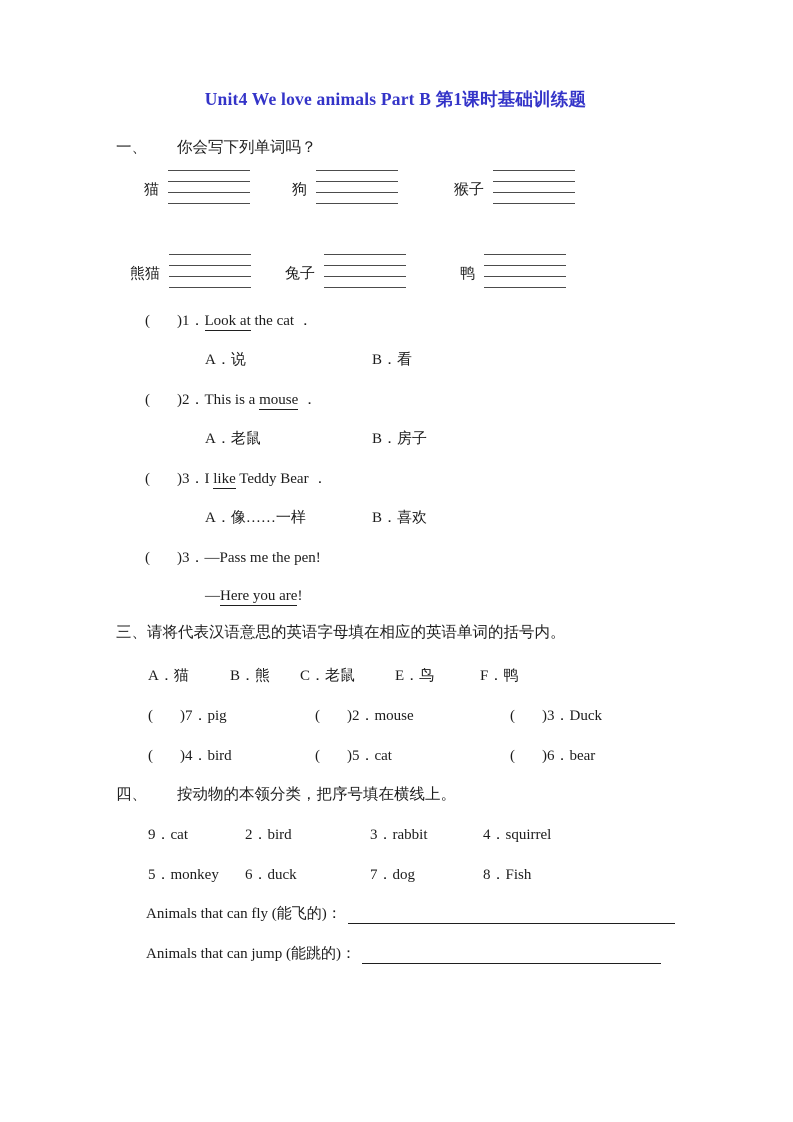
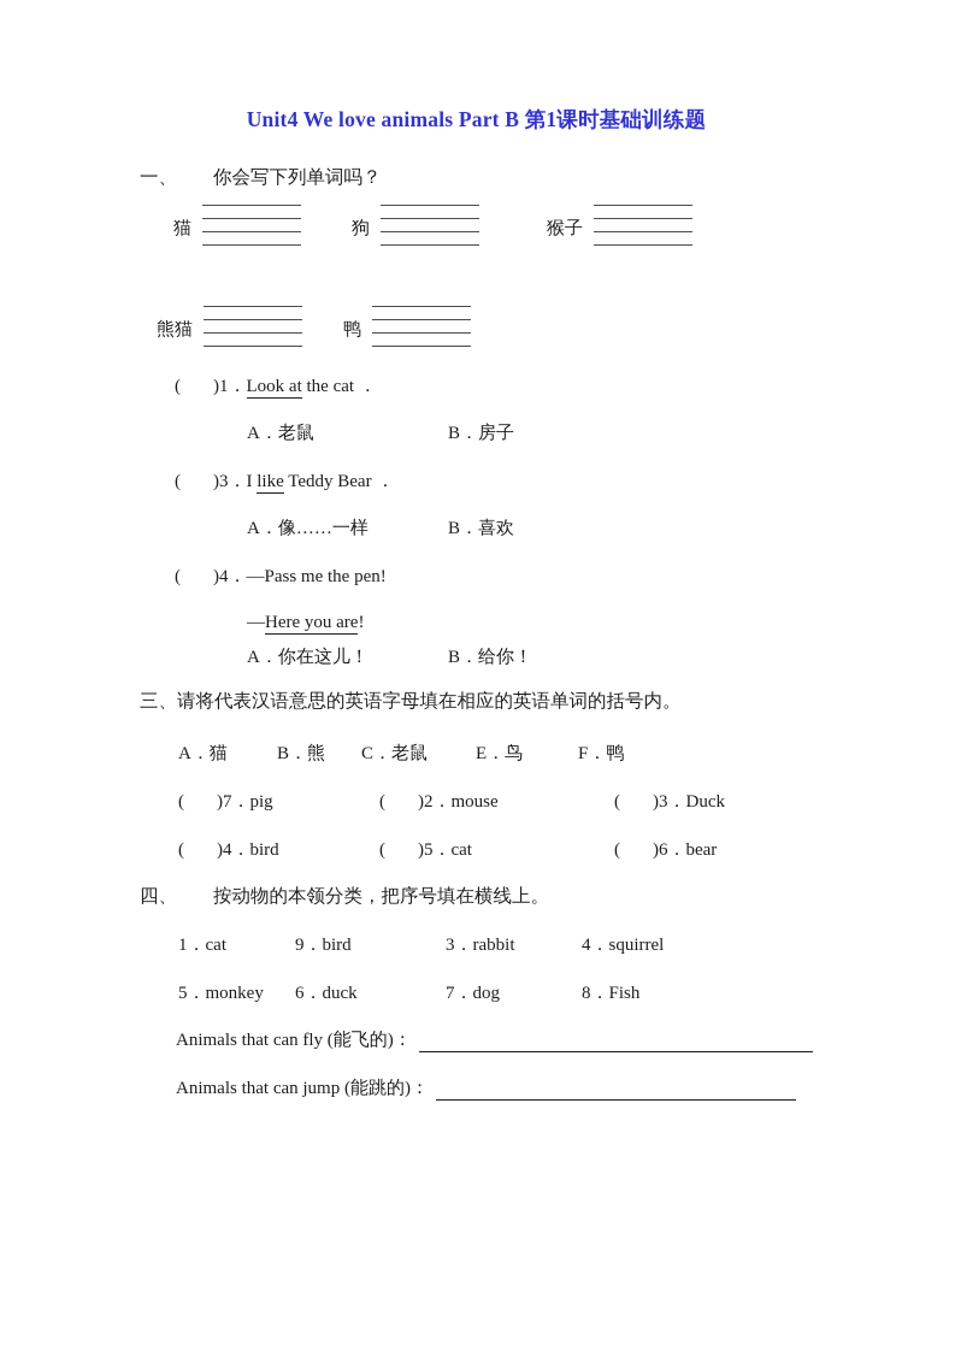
  Unit4 We love animals Part B 第1课时基础训练题
  一、 你会写下列单词吗？
  猫
  狗
  猴子
  熊猫
- 兔子
  鸭
  ( )1．Look at the cat ．
- A．说
- B．看
- ( )2．This is a mouse ．
  A．老鼠
  B．房子
  ( )3．I like Teddy Bear ．
  A．像……一样
  B．喜欢
- ( )3．—Pass me the pen!
+ ( )4．—Pass me the pen!
  —Here you are!
+ A．你在这儿！
+ B．给你！
  三、请将代表汉语意思的英语字母填在相应的英语单词的括号内。
  A．猫
  B．熊
  C．老鼠
  E．鸟
  F．鸭
  ( )7．pig
  ( )2．mouse
  ( )3．Duck
  ( )4．bird
  ( )5．cat
  ( )6．bear
  四、 按动物的本领分类，把序号填在横线上。
- 9．cat
+ 1．cat
- 2．bird
+ 9．bird
  3．rabbit
  4．squirrel
  5．monkey
  6．duck
  7．dog
  8．Fish
  Animals that can fly (能飞的)：
  Animals that can jump (能跳的)：
